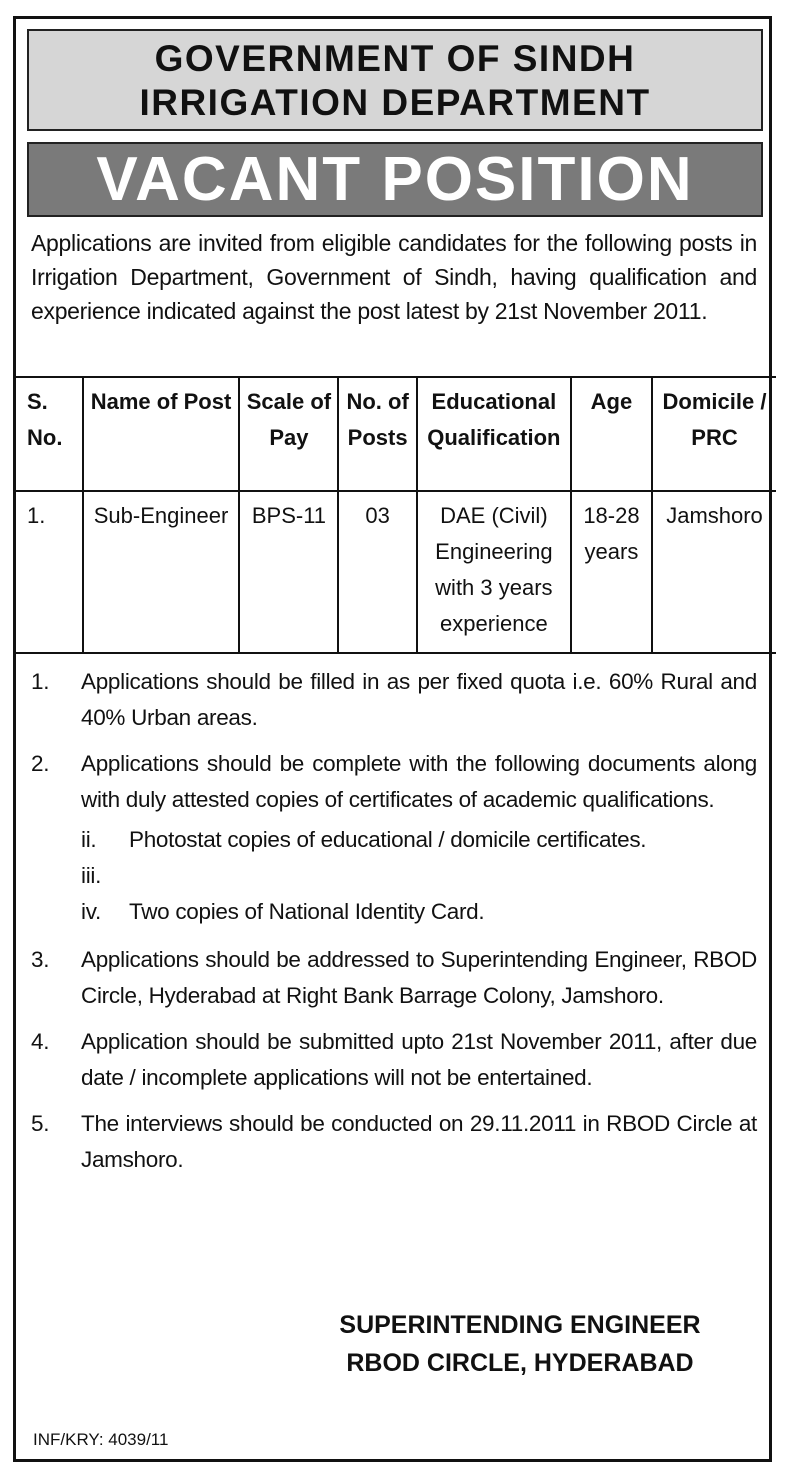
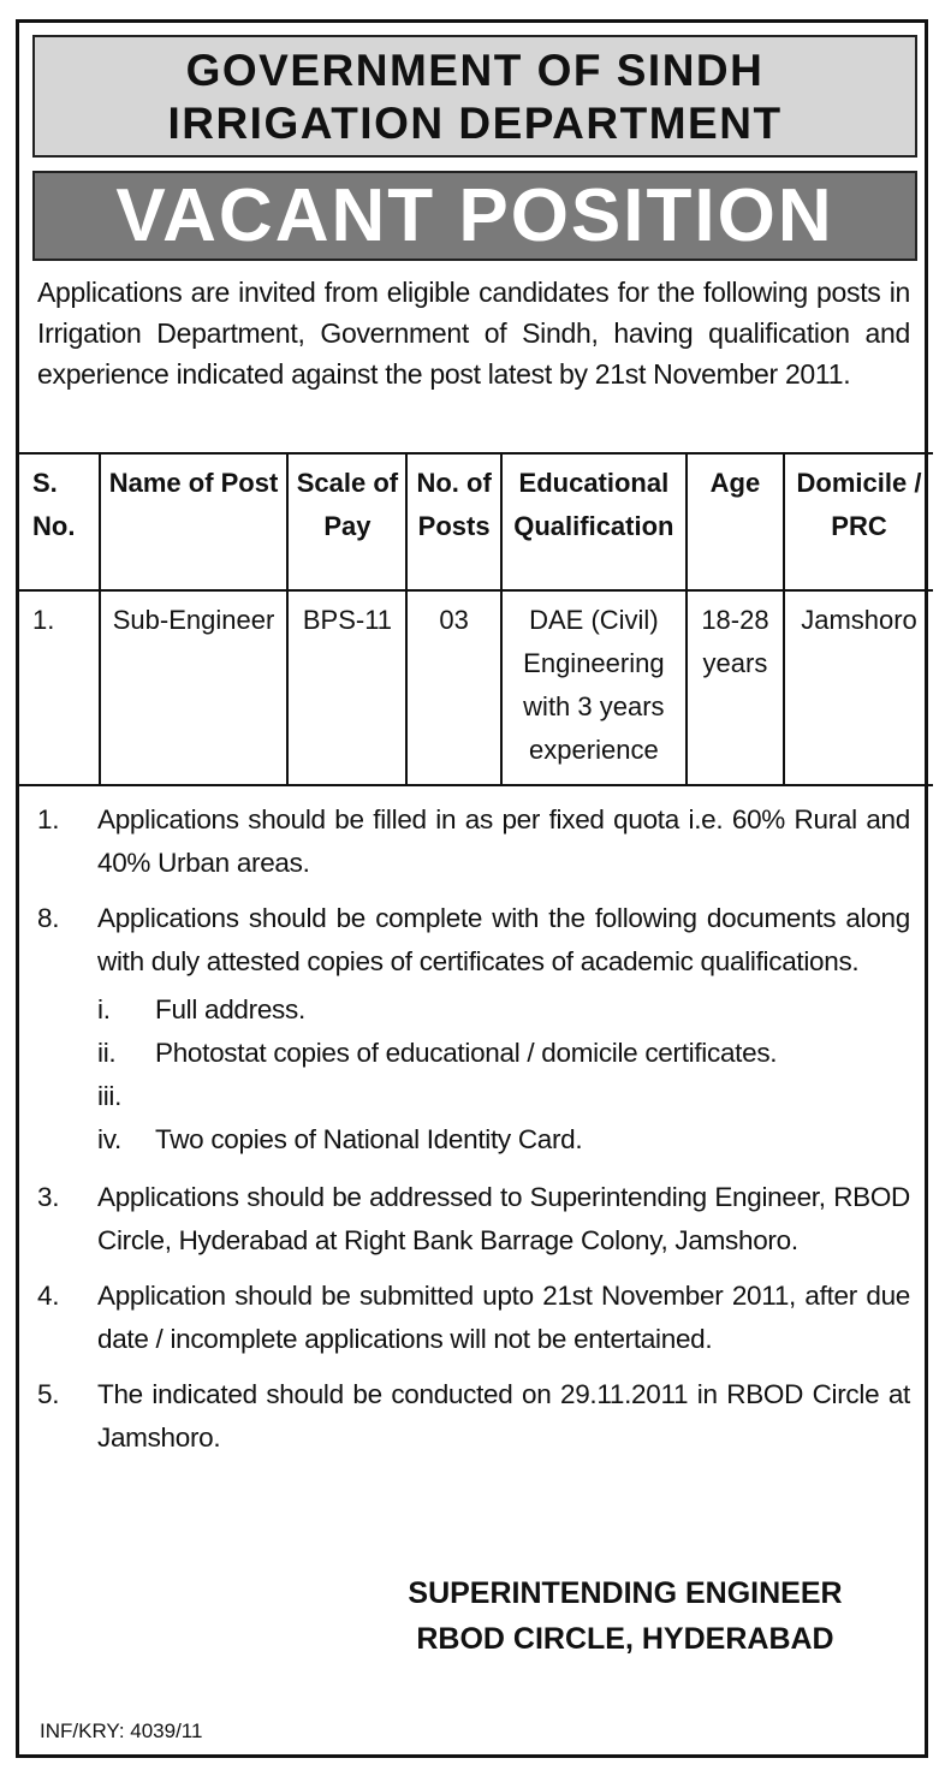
  GOVERNMENT OF SINDH
  IRRIGATION DEPARTMENT
  VACANT POSITION
  Applications are invited from eligible candidates for the following posts in Irrigation Department, Government of Sindh, having qualification and experience indicated against the post latest by 21st November 2011.
  S. No.	Name of Post	Scale of Pay	No. of Posts	Educational Qualification	Age	Domicile / PRC
  1.	Sub-Engineer	BPS-11	03	DAE (Civil) Engineering with 3 years experience	18-28 years	Jamshoro
  1.
  Applications should be filled in as per fixed quota i.e. 60% Rural and 40% Urban areas.
- 2.
+ 8.
  Applications should be complete with the following documents along with duly attested copies of certificates of academic qualifications.
+ i.
+ Full address.
  ii.
  Photostat copies of educational / domicile certificates.
  iii.
  iv.
  Two copies of National Identity Card.
  3.
  Applications should be addressed to Superintending Engineer, RBOD Circle, Hyderabad at Right Bank Barrage Colony, Jamshoro.
  4.
  Application should be submitted upto 21st November 2011, after due date / incomplete applications will not be entertained.
  5.
- The interviews should be conducted on 29.11.2011 in RBOD Circle at Jamshoro.
+ The indicated should be conducted on 29.11.2011 in RBOD Circle at Jamshoro.
  SUPERINTENDING ENGINEER
  RBOD CIRCLE, HYDERABAD
  INF/KRY: 4039/11
